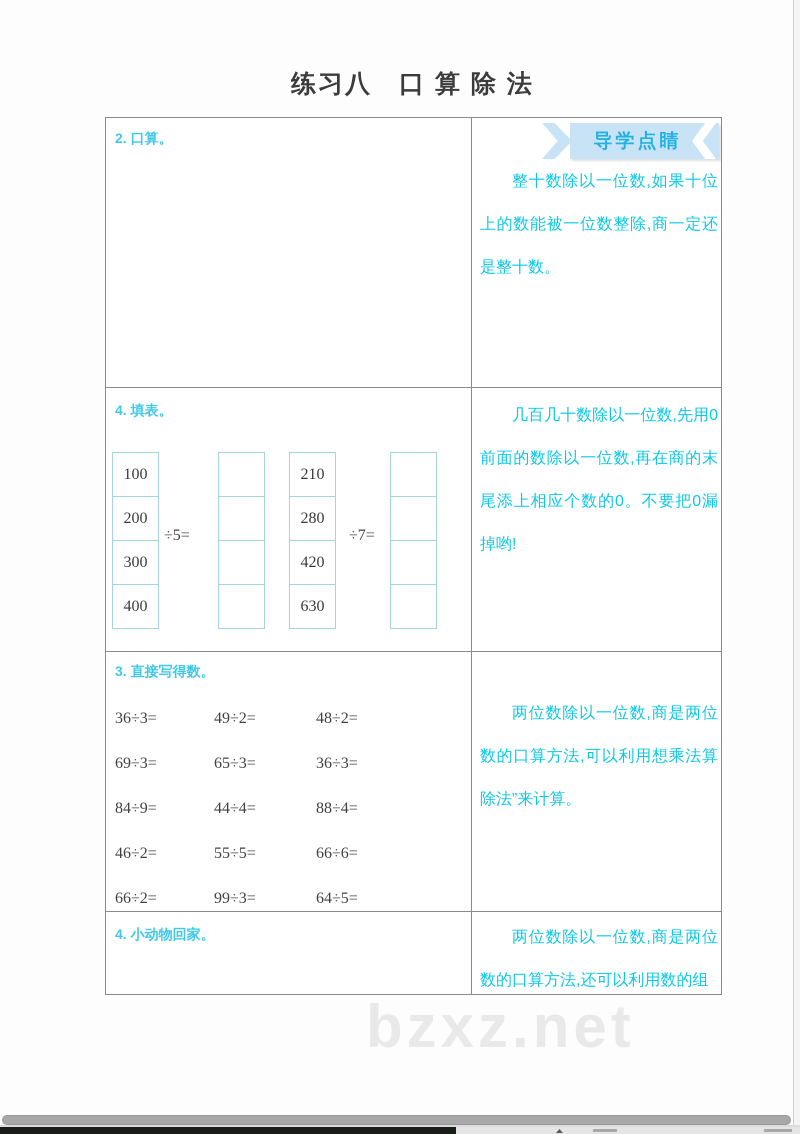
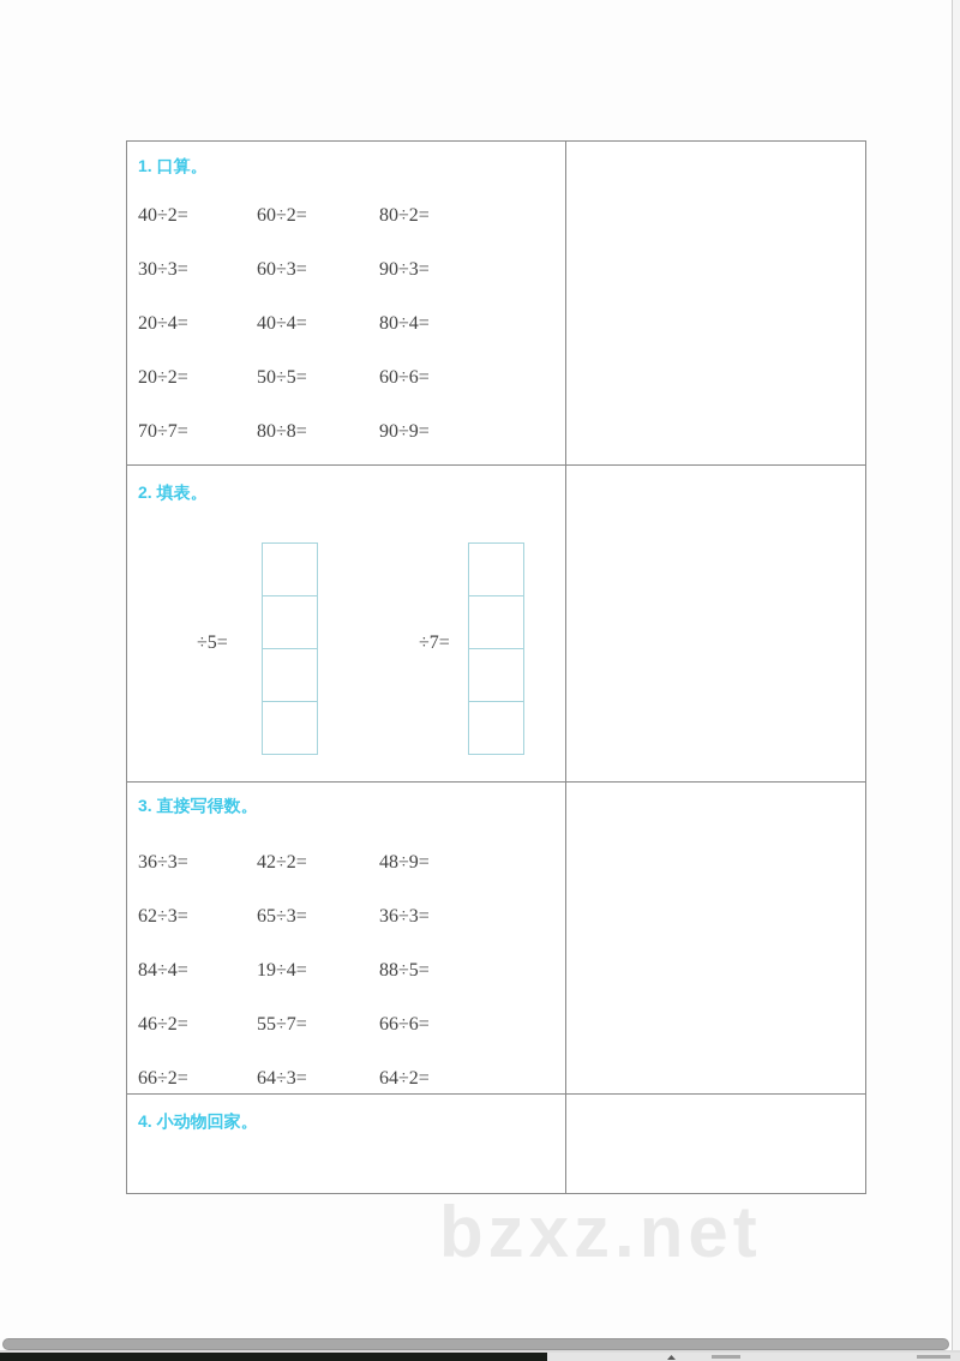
- 练习八 口 算 除 法
- 2. 口算。
+ 1. 口算。
+ 40÷2=
+ 60÷2=
+ 80÷2=
+ 30÷3=
+ 60÷3=
+ 90÷3=
+ 20÷4=
+ 40÷4=
+ 80÷4=
+ 20÷2=
+ 50÷5=
+ 60÷6=
+ 70÷7=
+ 80÷8=
+ 90÷9=
- 4. 填表。
+ 2. 填表。
- 100
- 200
- 300
- 400
  ÷5=
- 210
- 280
- 420
- 630
  ÷7=
  3. 直接写得数。
  36÷3=
- 49÷2=
+ 42÷2=
- 48÷2=
+ 48÷9=
- 69÷3=
+ 62÷3=
  65÷3=
  36÷3=
- 84÷9=
+ 84÷4=
- 44÷4=
+ 19÷4=
- 88÷4=
+ 88÷5=
  46÷2=
- 55÷5=
+ 55÷7=
  66÷6=
  66÷2=
- 99÷3=
+ 64÷3=
- 64÷5=
+ 64÷2=
  4. 小动物回家。
- 导学点睛
- 整十数除以一位数,如果十位上的数能被一位数整除,商一定还是整十数。
- 几百几十数除以一位数,先用0前面的数除以一位数,再在商的末尾添上相应个数的0。不要把0漏掉哟!
- 两位数除以一位数,商是两位数的口算方法,可以利用想乘法算除法”来计算。
- 两位数除以一位数,商是两位数的口算方法,还可以利用数的组
  bzxz.net
